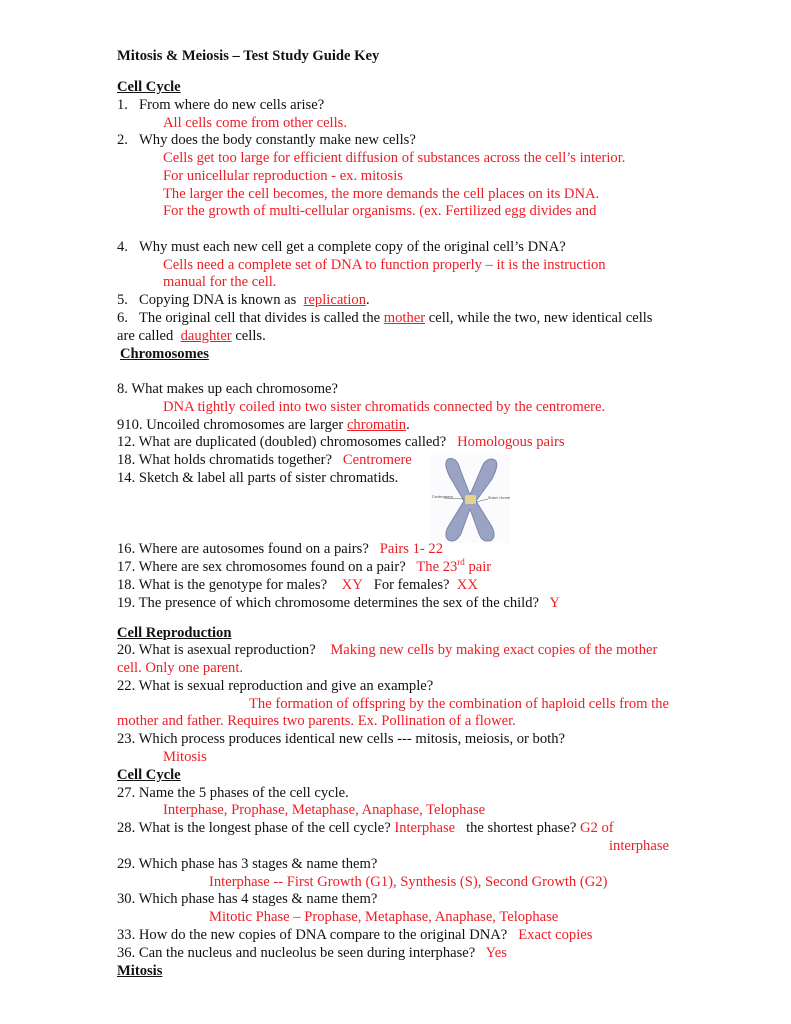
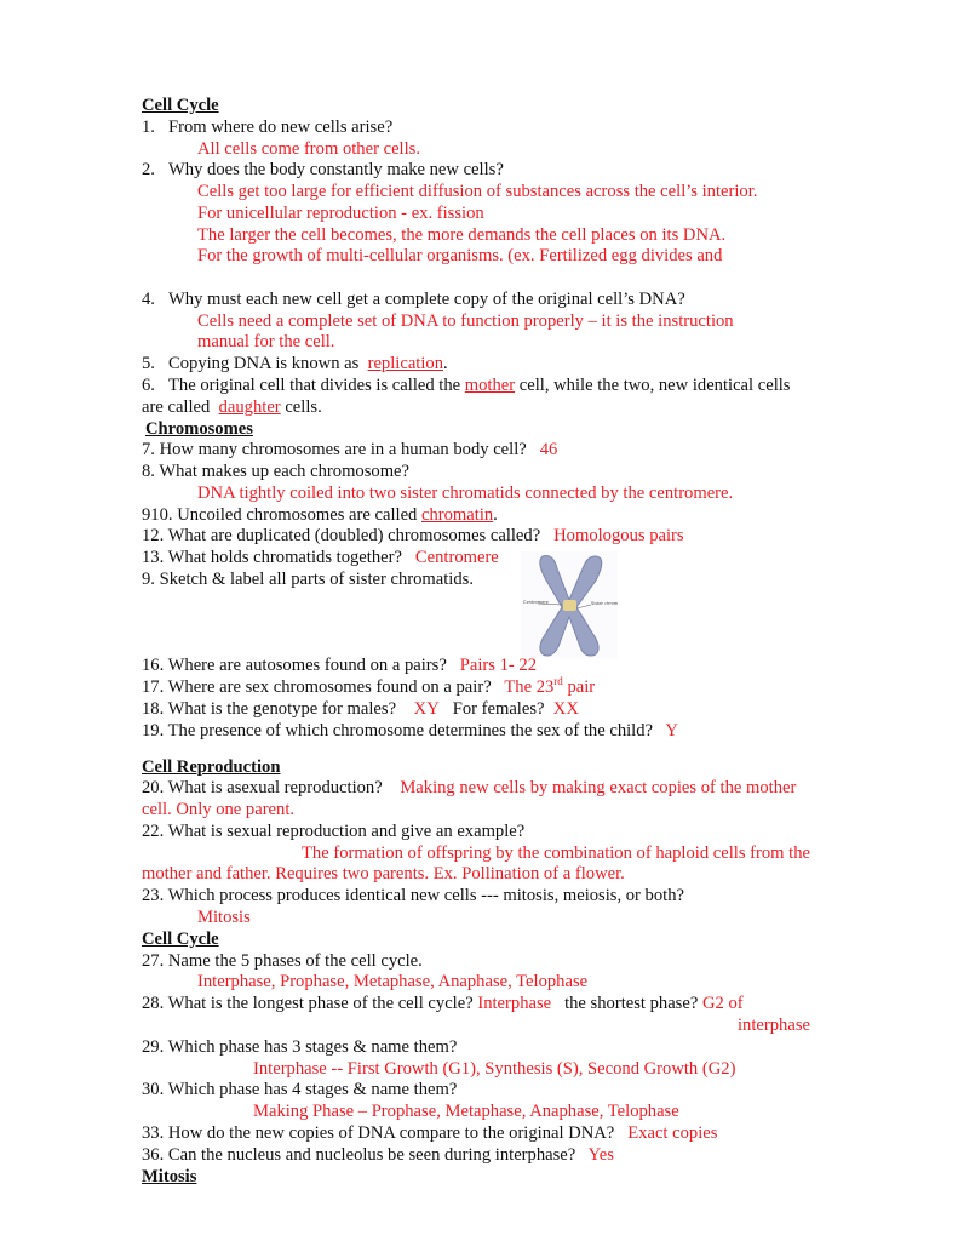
- Mitosis & Meiosis – Test Study Guide Key
  Cell Cycle
  1. From where do new cells arise?
  All cells come from other cells.
  2. Why does the body constantly make new cells?
  Cells get too large for efficient diffusion of substances across the cell’s interior.
- For unicellular reproduction - ex. mitosis
+ For unicellular reproduction - ex. fission
  The larger the cell becomes, the more demands the cell places on its DNA.
  For the growth of multi-cellular organisms. (ex. Fertilized egg divides and
  4. Why must each new cell get a complete copy of the original cell’s DNA?
  Cells need a complete set of DNA to function properly – it is the instruction
  manual for the cell.
  5. Copying DNA is known as replication.
  6. The original cell that divides is called the mother cell, while the two, new identical cells
  are called daughter cells.
  Chromosomes
+ 7. How many chromosomes are in a human body cell? 46
  8. What makes up each chromosome?
  DNA tightly coiled into two sister chromatids connected by the centromere.
- 910. Uncoiled chromosomes are larger chromatin.
+ 910. Uncoiled chromosomes are called chromatin.
  12. What are duplicated (doubled) chromosomes called? Homologous pairs
- 18. What holds chromatids together? Centromere
+ 13. What holds chromatids together? Centromere
- 14. Sketch & label all parts of sister chromatids.
+ 9. Sketch & label all parts of sister chromatids.
  16. Where are autosomes found on a pairs? Pairs 1- 22
  17. Where are sex chromosomes found on a pair? The 23rd pair
  18. What is the genotype for males? XY For females? XX
  19. The presence of which chromosome determines the sex of the child? Y
  Cell Reproduction
  20. What is asexual reproduction? Making new cells by making exact copies of the mother
  cell. Only one parent.
  22. What is sexual reproduction and give an example?
  The formation of offspring by the combination of haploid cells from the
  mother and father. Requires two parents. Ex. Pollination of a flower.
  23. Which process produces identical new cells --- mitosis, meiosis, or both?
  Mitosis
  Cell Cycle
  27. Name the 5 phases of the cell cycle.
  Interphase, Prophase, Metaphase, Anaphase, Telophase
  28. What is the longest phase of the cell cycle? Interphase the shortest phase? G2 of
  interphase
  29. Which phase has 3 stages & name them?
  Interphase -- First Growth (G1), Synthesis (S), Second Growth (G2)
  30. Which phase has 4 stages & name them?
- Mitotic Phase – Prophase, Metaphase, Anaphase, Telophase
+ Making Phase – Prophase, Metaphase, Anaphase, Telophase
  33. How do the new copies of DNA compare to the original DNA? Exact copies
  36. Can the nucleus and nucleolus be seen during interphase? Yes
  Mitosis
